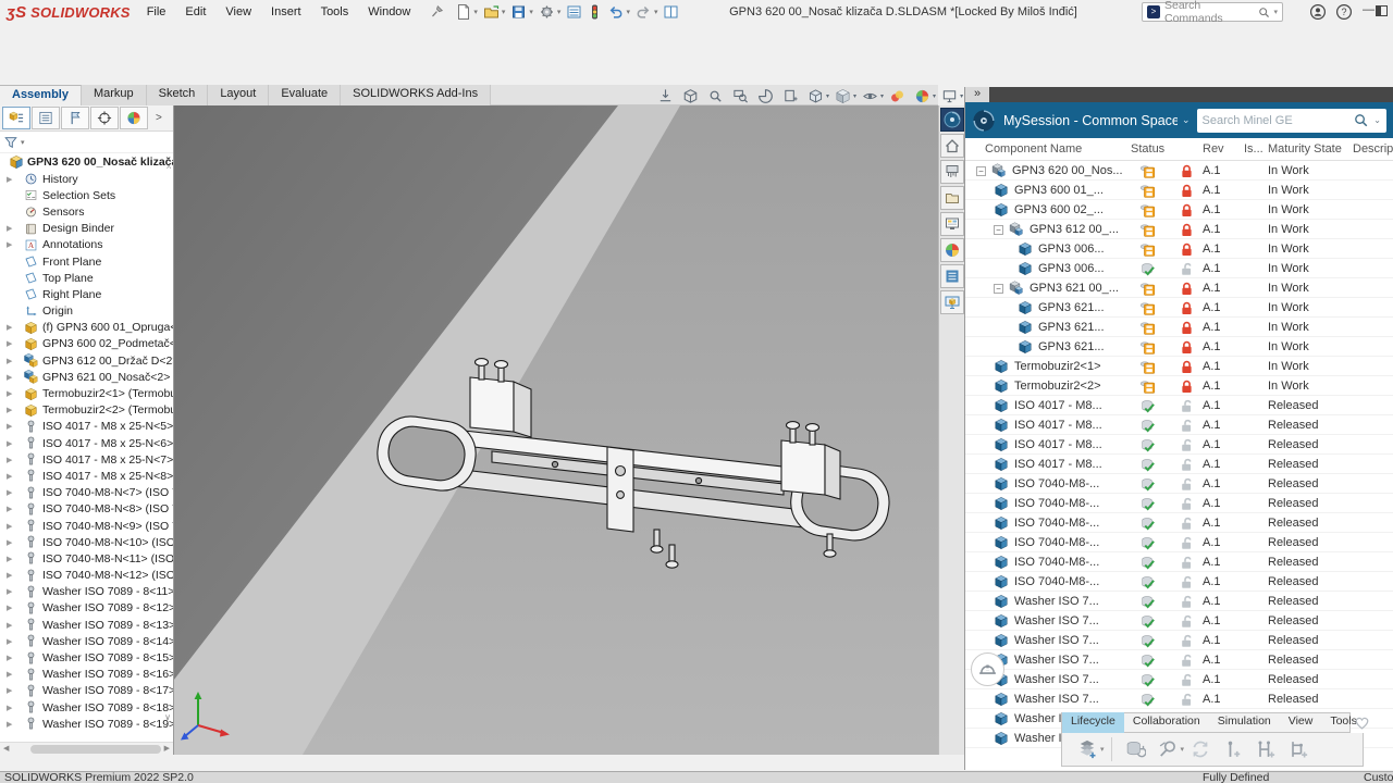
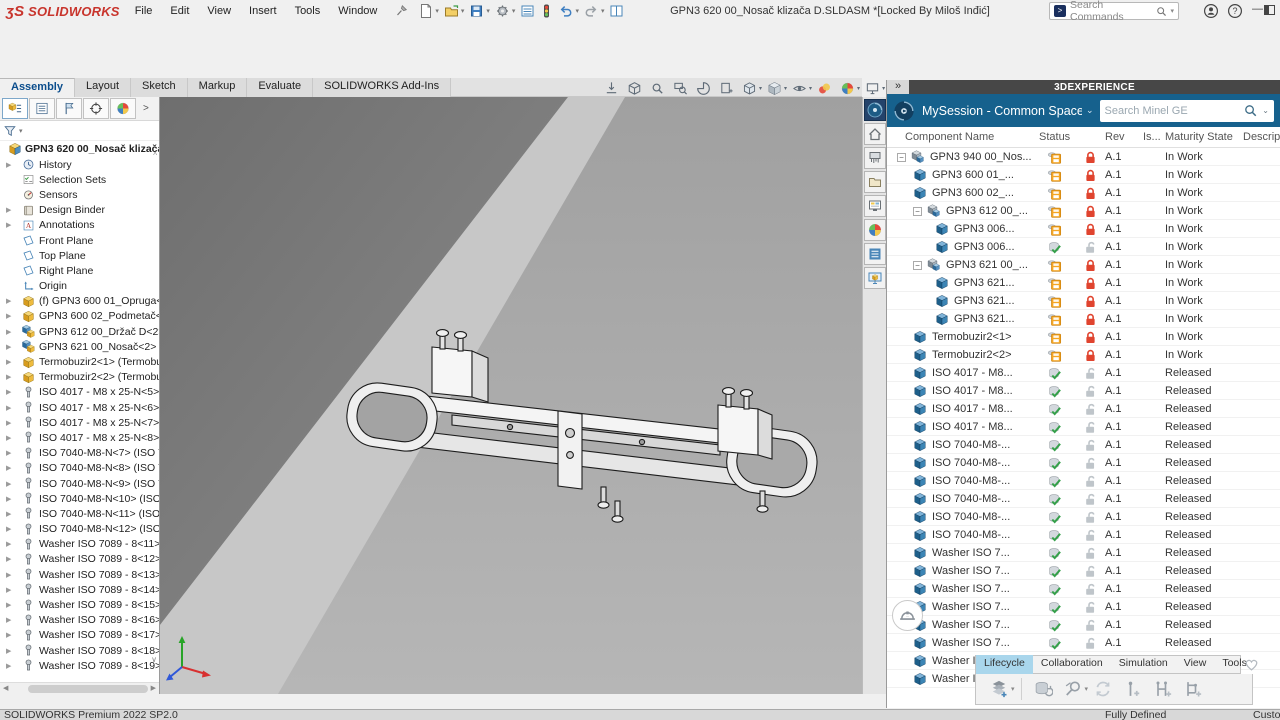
  ʒS SOLIDWORKS
  File
  Edit
  View
  Insert
  Tools
  Window
  GPN3 620 00_Nosač klizača D.SLDASM *[Locked By Miloš Inđić]
  >
  Search Commands
  ?
  —
  Assembly
- Markup
+ Layout
  Sketch
- Layout
+ Markup
  Evaluate
  SOLIDWORKS Add-Ins
  »
+ 3DEXPERIENCE
  MySession - Common Space
  ⌄
  Search Minel GE
  ⌄
  Component Name
  Status
  Rev
  Is...
  Maturity State
  −
- GPN3 620 00_Nos...
+ GPN3 940 00_Nos...
  A.1
  In Work
  GPN3 600 01_...
  A.1
  In Work
  GPN3 600 02_...
  A.1
  In Work
  −
  GPN3 612 00_...
  A.1
  In Work
  GPN3 006...
  A.1
  In Work
  GPN3 006...
  A.1
  In Work
  −
  GPN3 621 00_...
  A.1
  In Work
  GPN3 621...
  A.1
  In Work
  GPN3 621...
  A.1
  In Work
  GPN3 621...
  A.1
  In Work
  Termobuzir2<1>
  A.1
  In Work
  Termobuzir2<2>
  A.1
  In Work
  ISO 4017 - M8...
  A.1
  Released
  ISO 4017 - M8...
  A.1
  Released
  ISO 4017 - M8...
  A.1
  Released
  ISO 4017 - M8...
  A.1
  Released
  ISO 7040-M8-...
  A.1
  Released
  ISO 7040-M8-...
  A.1
  Released
  ISO 7040-M8-...
  A.1
  Released
  ISO 7040-M8-...
  A.1
  Released
  ISO 7040-M8-...
  A.1
  Released
  ISO 7040-M8-...
  A.1
  Released
  Washer ISO 7...
  A.1
  Released
  Washer ISO 7...
  A.1
  Released
  Washer ISO 7...
  A.1
  Released
  Washer ISO 7...
  A.1
  Released
  Washer ISO 7...
  A.1
  Released
  Washer ISO 7...
  A.1
  Released
  Lifecycle
  Collaboration
  Simulation
  View
  Tools
  >
  GPN3 620 00_Nosač klizač
  ^
  History
  Selection Sets
  Sensors
  Design Binder
  A
  Annotations
  Front Plane
  Top Plane
  Right Plane
  Origin
  (f) GPN3 600 01_Opruga
  GPN3 600 02_Podmetač<
  GPN3 612 00_Držač D<2
  GPN3 621 00_Nosač<2>
  Termobuzir2<1> (Termob
  Termobuzir2<2> (Termob
  ISO 4017 - M8 x 25-N<5>
  ISO 4017 - M8 x 25-N<6>
  ISO 4017 - M8 x 25-N<7>
  ISO 4017 - M8 x 25-N<8>
  ISO 7040-M8-N<7> (ISO
  ISO 7040-M8-N<8> (ISO
  ISO 7040-M8-N<9> (ISO
  ISO 7040-M8-N<10> (ISO
  ISO 7040-M8-N<11> (ISO
  ISO 7040-M8-N<12> (ISO
  Washer ISO 7089 - 8<11>
  Washer ISO 7089 - 8<12>
  Washer ISO 7089 - 8<13>
  Washer ISO 7089 - 8<14>
  Washer ISO 7089 - 8<15>
  Washer ISO 7089 - 8<16>
  Washer ISO 7089 - 8<17>
  Washer ISO 7089 - 8<18>
  Washer ISO 7089 - 8<19>
  ∨
  SOLIDWORKS Premium 2022 SP2.0
  Fully Defined
